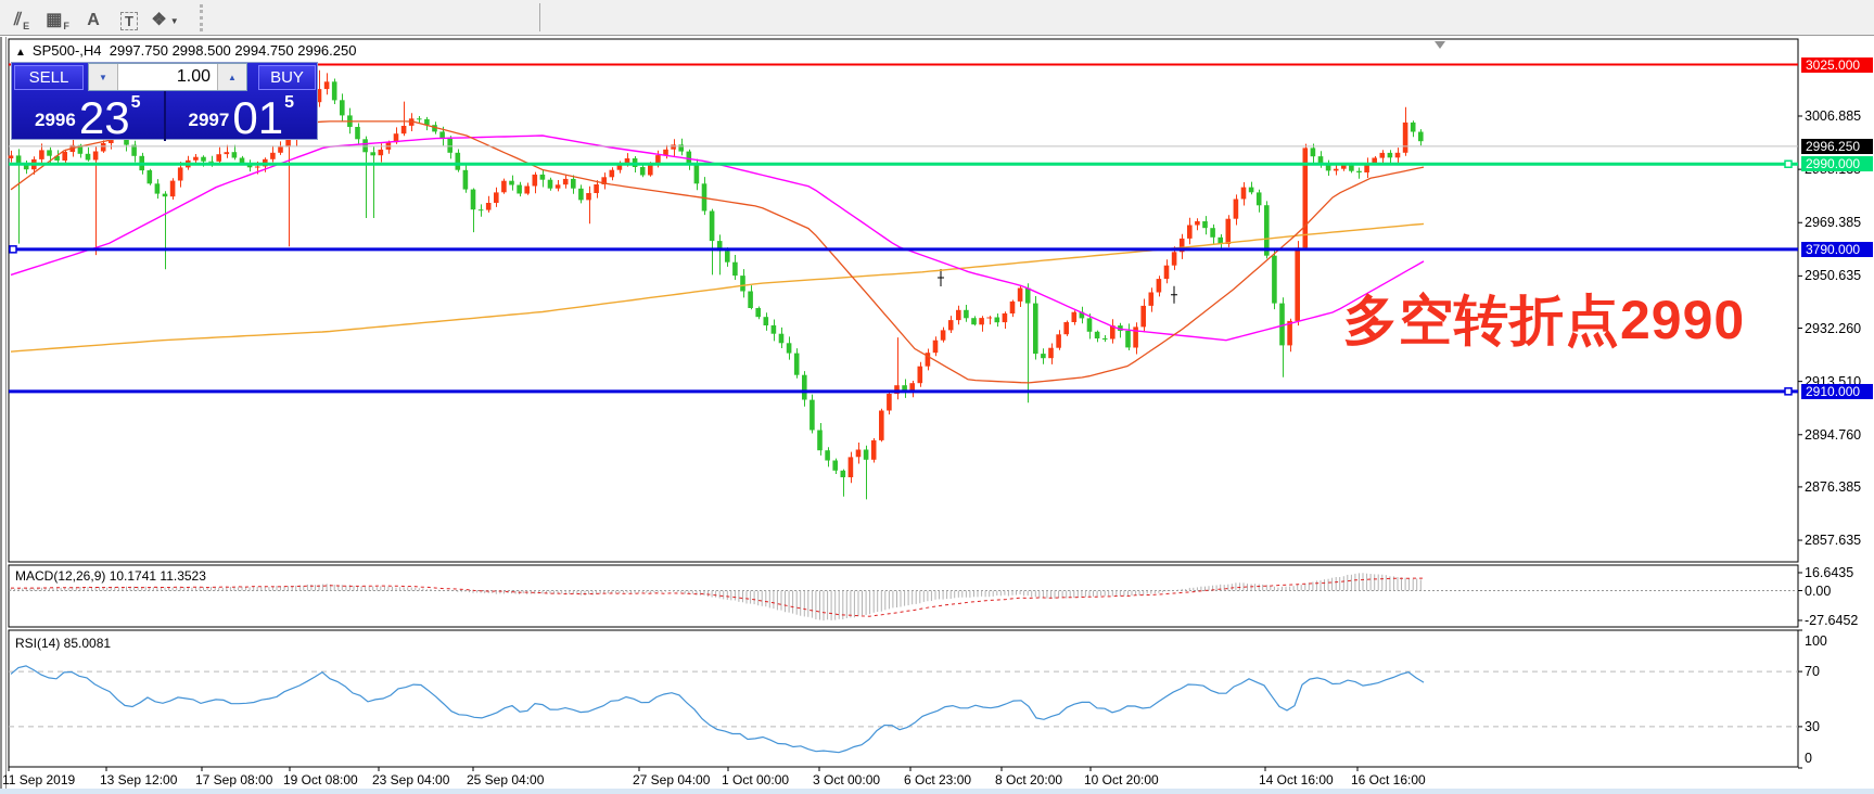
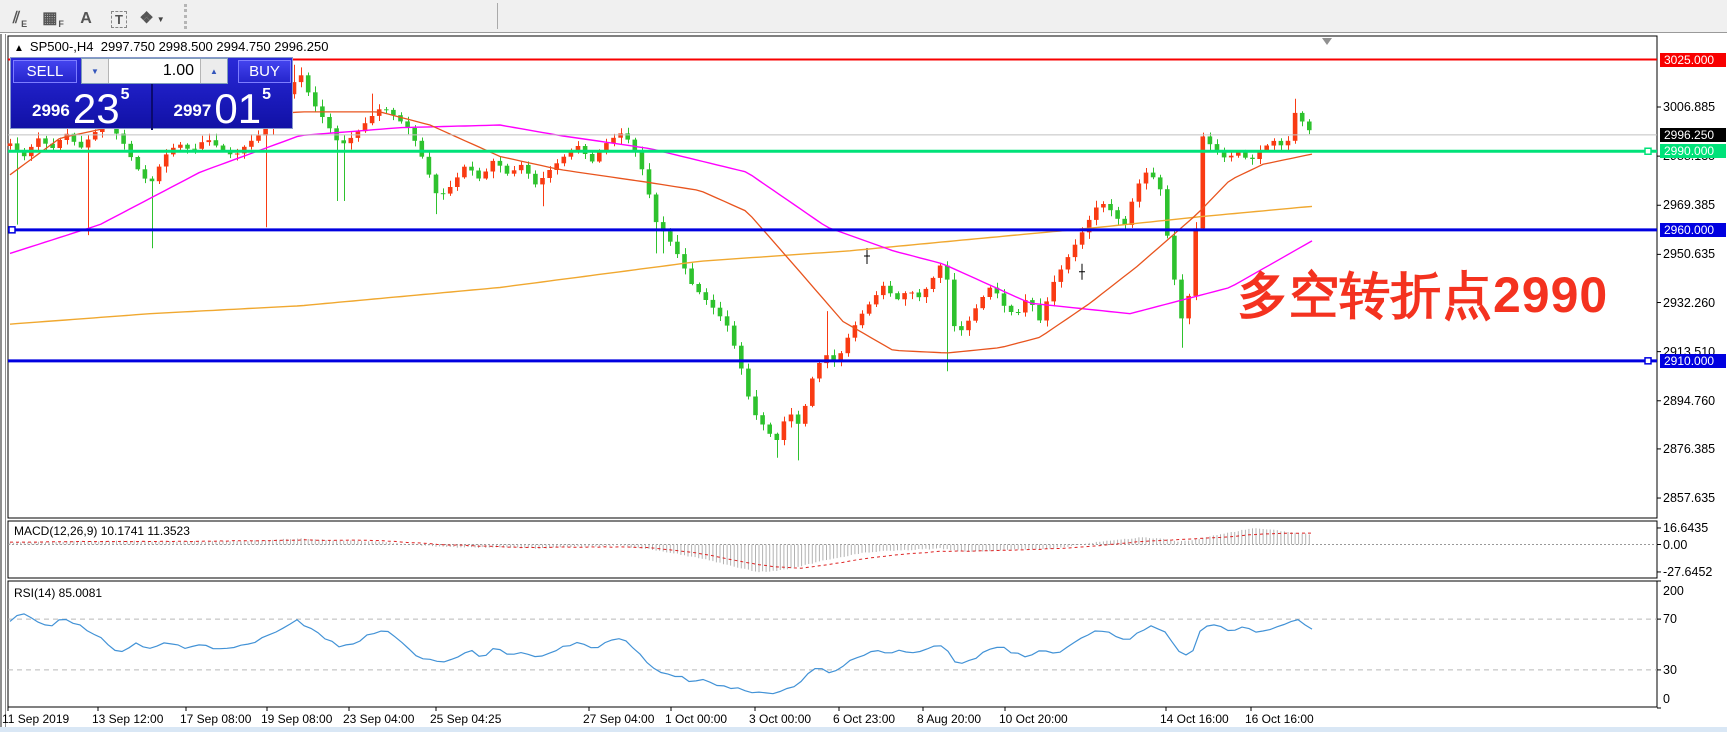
  ⫽
  E
  ▦
  F
  A
  T
  ❖
  ▼
  ▲ SP500-,H4 2997.750 2998.500 2994.750 2996.250
  3006.885
  2969.385
  2950.635
  2932.260
  2913.510
  2894.760
  2876.385
  2857.635
  3025.000
  2990.000
- 3790.000
+ 2960.000
  2910.000
  2996.250
  16.6435
  0.00
  -27.6452
- 100
+ 200
  70
  30
  0
  MACD(12,26,9) 10.1741 11.3523
  RSI(14) 85.0081
  11 Sep 2019
  13 Sep 12:00
  17 Sep 08:00
- 19 Oct 08:00
+ 19 Sep 08:00
  23 Sep 04:00
- 25 Sep 04:00
+ 25 Sep 04:25
  27 Sep 04:00
  1 Oct 00:00
  3 Oct 00:00
  6 Oct 23:00
- 8 Oct 20:00
+ 8 Aug 20:00
  10 Oct 20:00
  14 Oct 16:00
  16 Oct 16:00
  多空转折点2990
  SELL
  ▼
  1.00
  ▲
  BUY
  2996
  23
  5
  2997
  01
  5
